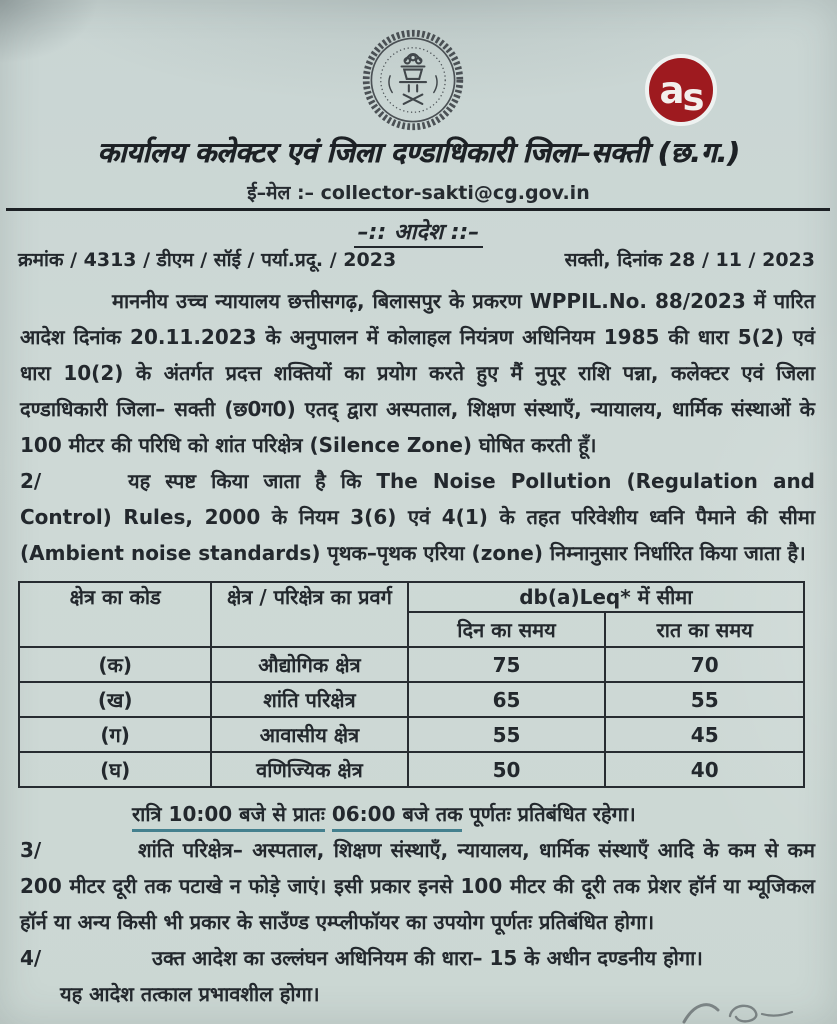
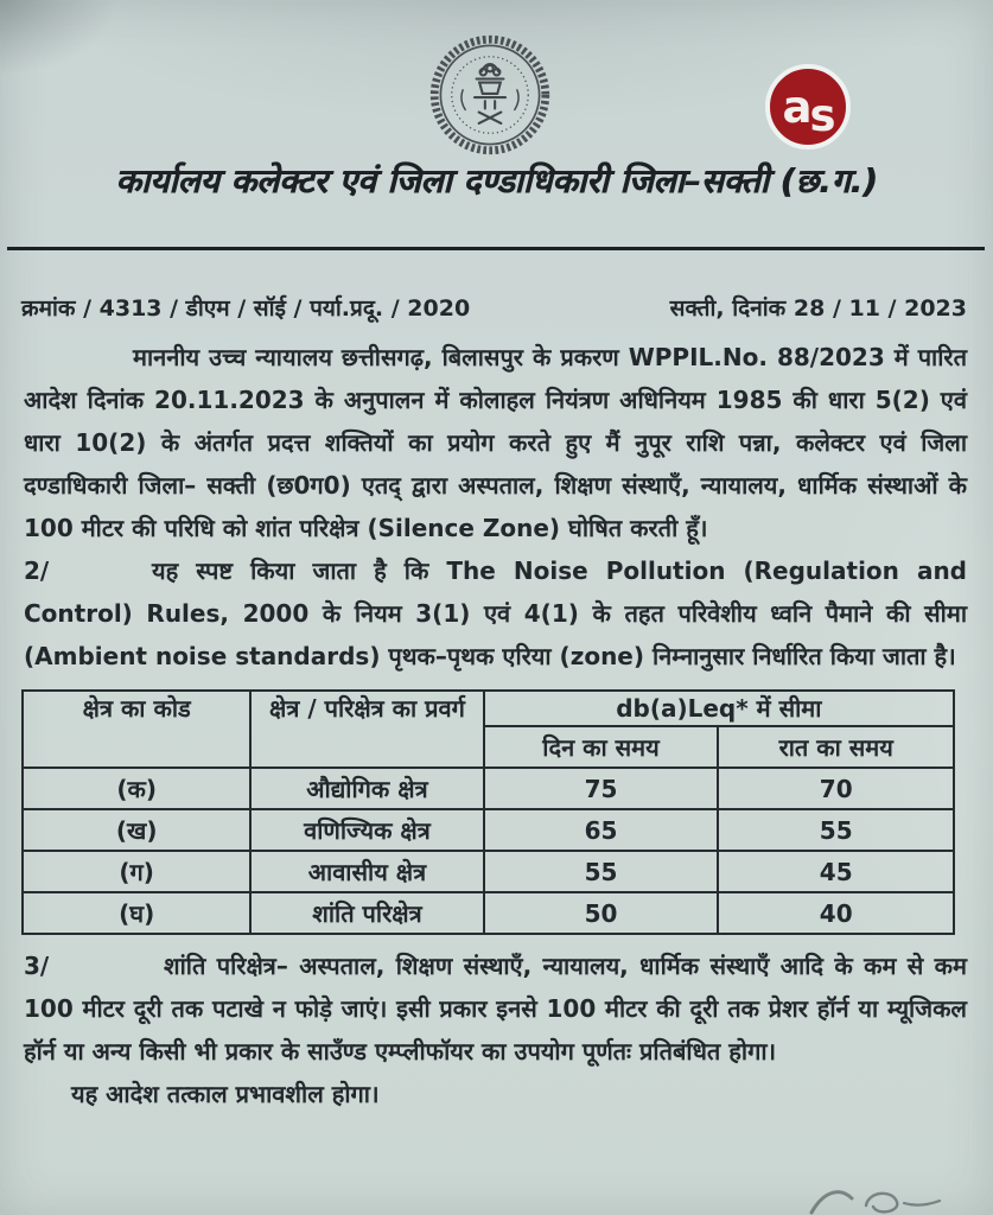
  a
  s
  कार्यालय कलेक्टर एवं जिला दण्डाधिकारी जिला–सक्ती (छ.ग.)
- ई–मेल :– collector-sakti@cg.gov.in
- –:: आदेश ::–
- क्रमांक / 4313 / डीएम / सॉई / पर्या.प्रदू. / 2023
+ क्रमांक / 4313 / डीएम / सॉई / पर्या.प्रदू. / 2020
  सक्ती, दिनांक 28 / 11 / 2023
  माननीय उच्च न्यायालय छत्तीसगढ़, बिलासपुर के प्रकरण WPPIL.No. 88/2023 में पारित आदेश दिनांक 20.11.2023 के अनुपालन में कोलाहल नियंत्रण अधिनियम 1985 की धारा 5(2) एवं धारा 10(2) के अंतर्गत प्रदत्त शक्तियों का प्रयोग करते हुए मैं नुपूर राशि पन्ना, कलेक्टर एवं जिला दण्डाधिकारी जिला– सक्ती (छ0ग0) एतद् द्वारा अस्पताल, शिक्षण संस्थाएँ, न्यायालय, धार्मिक संस्थाओं के 100 मीटर की परिधि को शांत परिक्षेत्र (Silence Zone) घोषित करती हूँ।
  2/
- यह स्पष्ट किया जाता है कि The Noise Pollution (Regulation and Control) Rules, 2000 के नियम 3(6) एवं 4(1) के तहत परिवेशीय ध्वनि पैमाने की सीमा (Ambient noise standards) पृथक–पृथक एरिया (zone) निम्नानुसार निर्धारित किया जाता है।
+ यह स्पष्ट किया जाता है कि The Noise Pollution (Regulation and Control) Rules, 2000 के नियम 3(1) एवं 4(1) के तहत परिवेशीय ध्वनि पैमाने की सीमा (Ambient noise standards) पृथक–पृथक एरिया (zone) निम्नानुसार निर्धारित किया जाता है।
  क्षेत्र का कोड	क्षेत्र / परिक्षेत्र का प्रवर्ग	db(a)Leq* में सीमा
  दिन का समय	रात का समय
  (क)	औद्योगिक क्षेत्र	75	70
- (ख)	शांति परिक्षेत्र	65	55
+ (ख)	वणिज्यिक क्षेत्र	65	55
  (ग)	आवासीय क्षेत्र	55	45
- (घ)	वणिज्यिक क्षेत्र	50	40
+ (घ)	शांति परिक्षेत्र	50	40
- रात्रि 10:00 बजे से प्रातः 06:00 बजे तक पूर्णतः प्रतिबंधित रहेगा।
  3/
- शांति परिक्षेत्र– अस्पताल, शिक्षण संस्थाएँ, न्यायालय, धार्मिक संस्थाएँ आदि के कम से कम 200 मीटर दूरी तक पटाखे न फोड़े जाएं। इसी प्रकार इनसे 100 मीटर की दूरी तक प्रेशर हॉर्न या म्यूजिकल हॉर्न या अन्य किसी भी प्रकार के साउँण्ड एम्प्लीफॉयर का उपयोग पूर्णतः प्रतिबंधित होगा।
+ शांति परिक्षेत्र– अस्पताल, शिक्षण संस्थाएँ, न्यायालय, धार्मिक संस्थाएँ आदि के कम से कम 100 मीटर दूरी तक पटाखे न फोड़े जाएं। इसी प्रकार इनसे 100 मीटर की दूरी तक प्रेशर हॉर्न या म्यूजिकल हॉर्न या अन्य किसी भी प्रकार के साउँण्ड एम्प्लीफॉयर का उपयोग पूर्णतः प्रतिबंधित होगा।
- 4/
- उक्त आदेश का उल्लंघन अधिनियम की धारा– 15 के अधीन दण्डनीय होगा।
  यह आदेश तत्काल प्रभावशील होगा।
